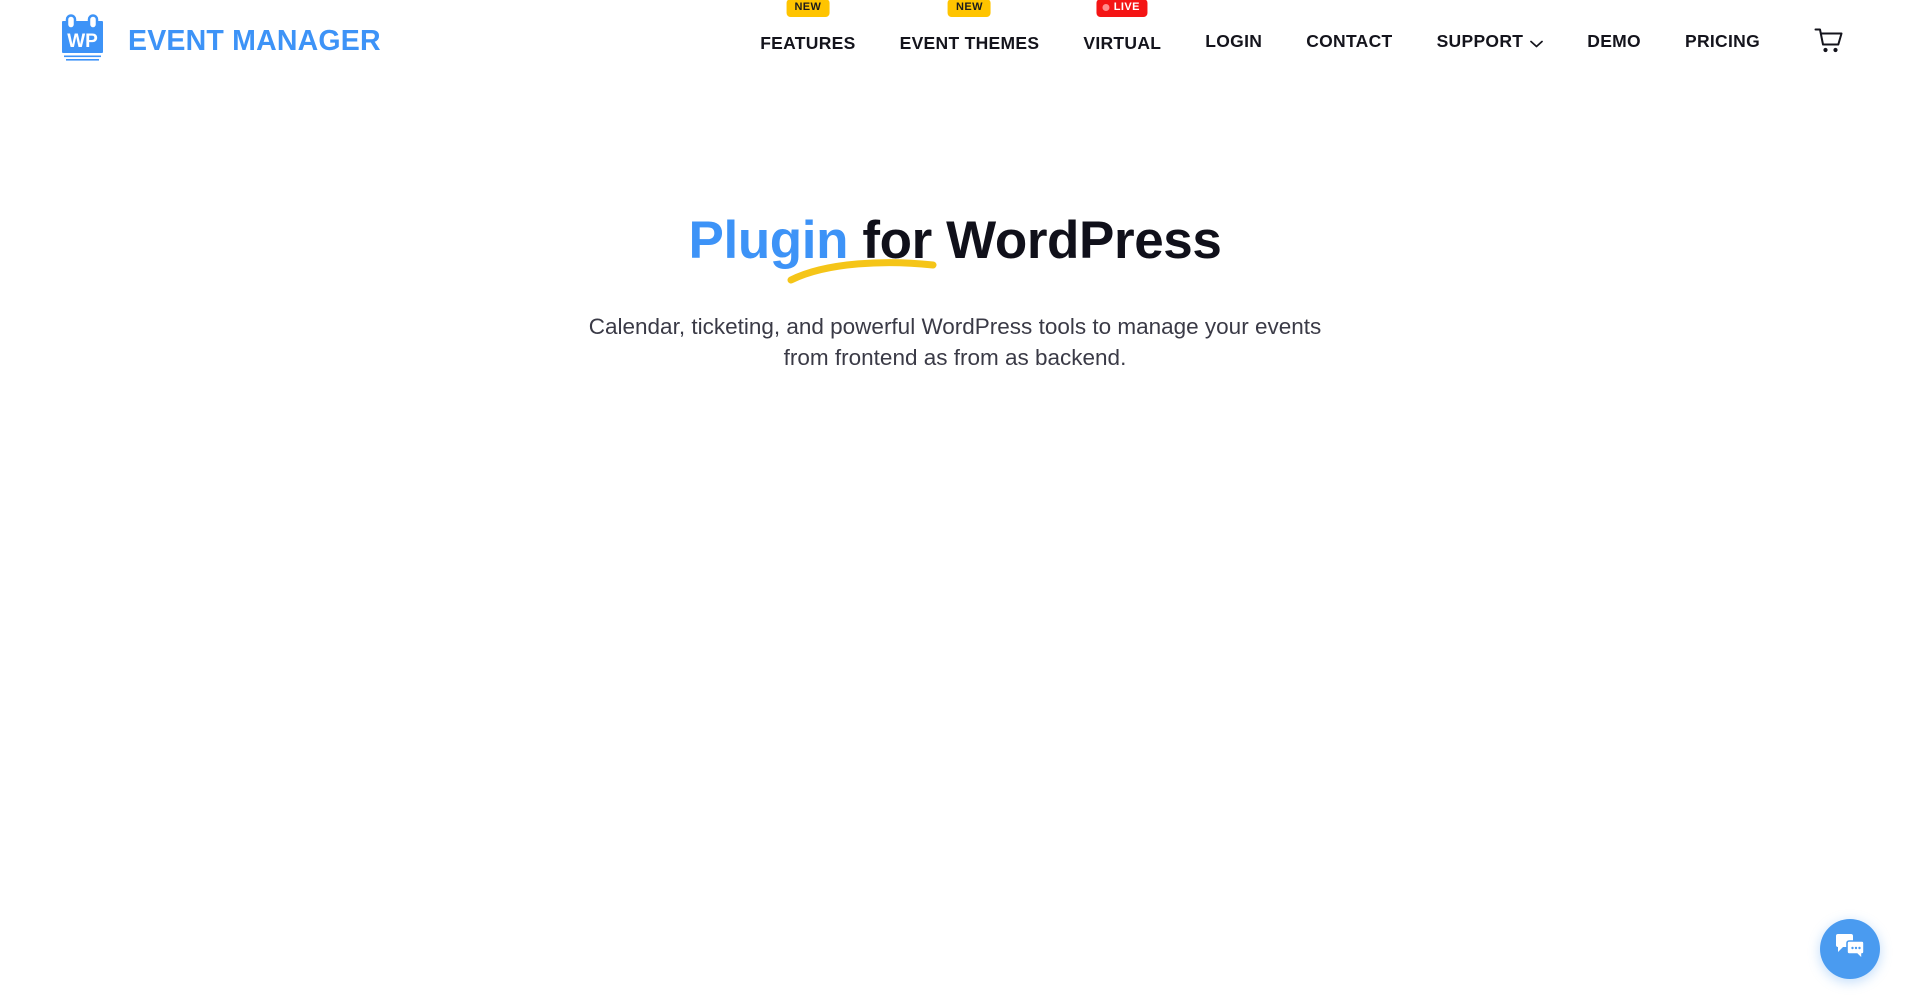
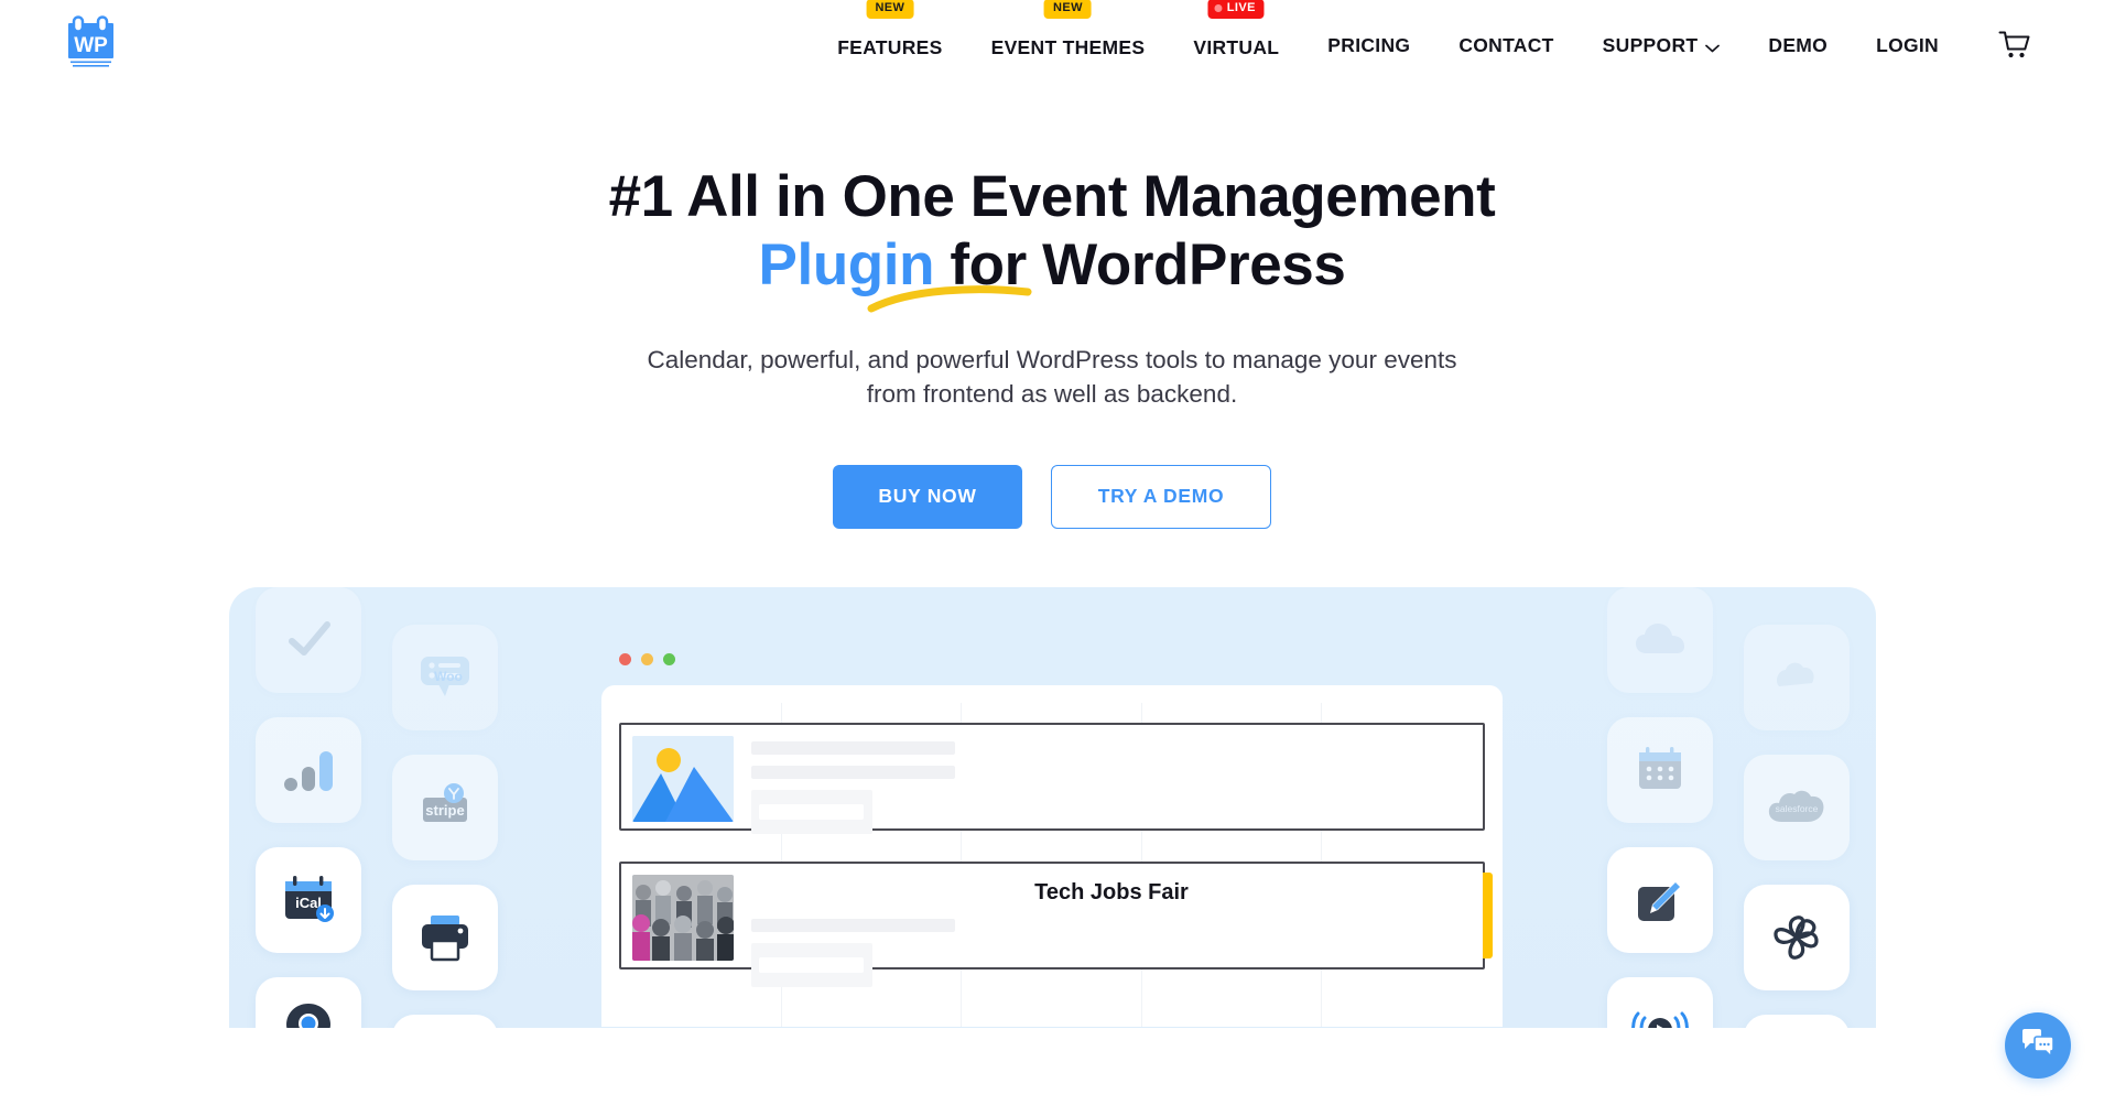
  WP
- EVENT MANAGER
  NEW
  FEATURES
  NEW
  EVENT THEMES
  LIVE
  VIRTUAL
- LOGIN
+ PRICING
  CONTACT
  SUPPORT
  DEMO
- PRICING
+ LOGIN
+ #1 All in One Event Management
  Plugin for WordPress
- Calendar, ticketing, and powerful WordPress tools to manage your events
+ Calendar, powerful, and powerful WordPress tools to manage your events
- from frontend as from as backend.
+ from frontend as well as backend.
+ BUY NOW
+ TRY A DEMO
+ iCal
+ Woo
+ stripe
+ salesforce
+ Tech Jobs Fair
